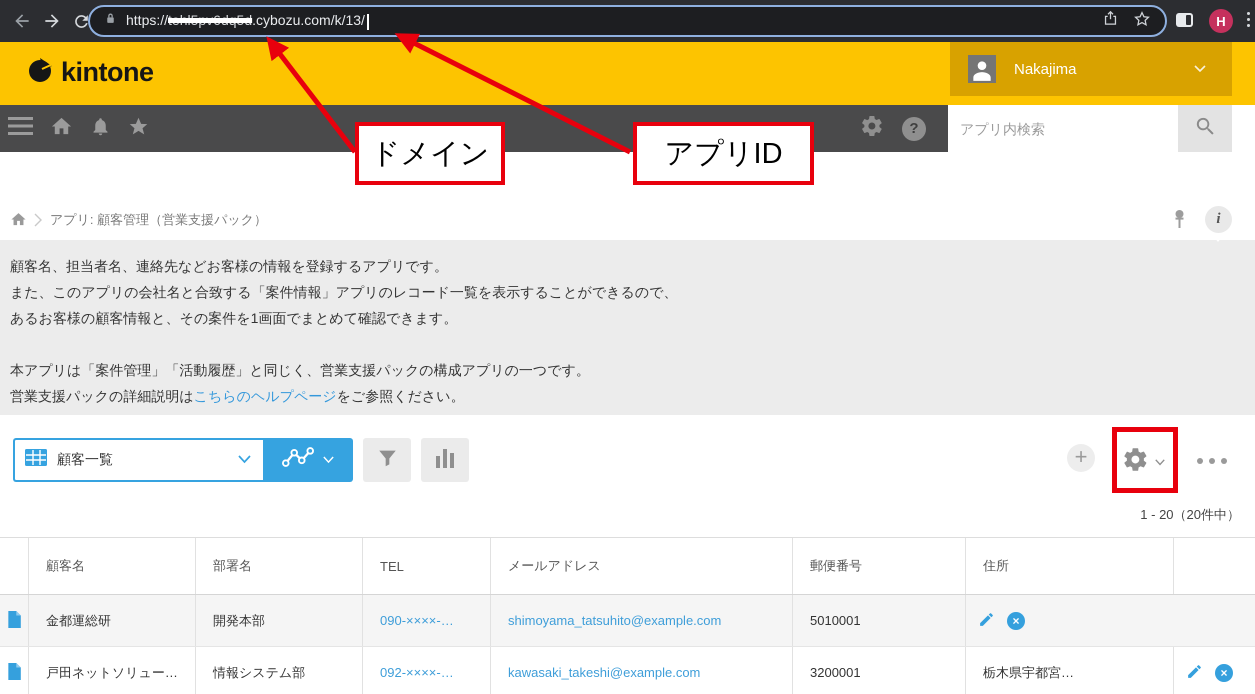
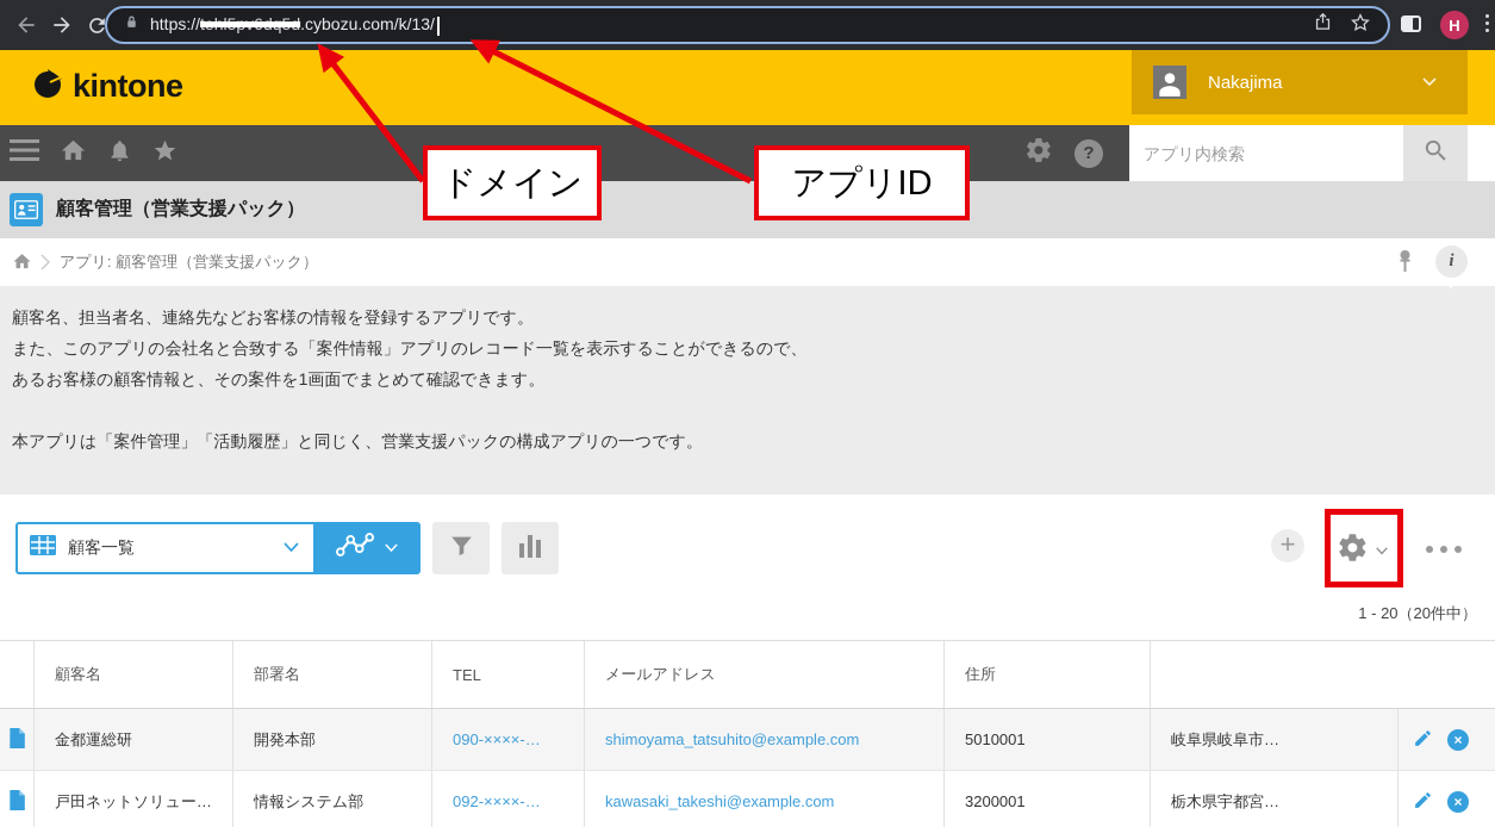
  https://tehl5pv6dq5d.cybozu.com/k/13/
  H
  kintone
  Nakajima
  ?
  アプリ内検索
+ 顧客管理（営業支援パック）
  アプリ: 顧客管理（営業支援パック）
  i
  顧客名、担当者名、連絡先などお客様の情報を登録するアプリです。
  また、このアプリの会社名と合致する「案件情報」アプリのレコード一覧を表示することができるので、
  あるお客様の顧客情報と、その案件を1画面でまとめて確認できます。
  本アプリは「案件管理」「活動履歴」と同じく、営業支援パックの構成アプリの一つです。
- 営業支援パックの詳細説明はこちらのヘルプページをご参照ください。
  顧客一覧
  +
  1 - 20（20件中）
  顧客名
  部署名
  TEL
  メールアドレス
- 郵便番号
  住所
  金都運総研
  開発本部
  090-××××-…
  shimoyama_tatsuhito@example.com
  5010001
+ 岐阜県岐阜市…
  ×
  戸田ネットソリュー…
  情報システム部
  092-××××-…
  kawasaki_takeshi@example.com
  3200001
  栃木県宇都宮…
  ×
  ドメイン
  アプリID
